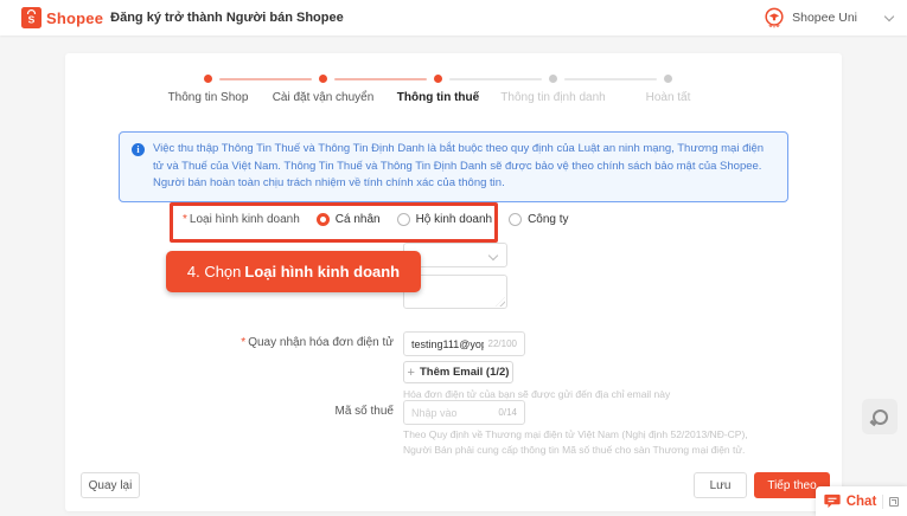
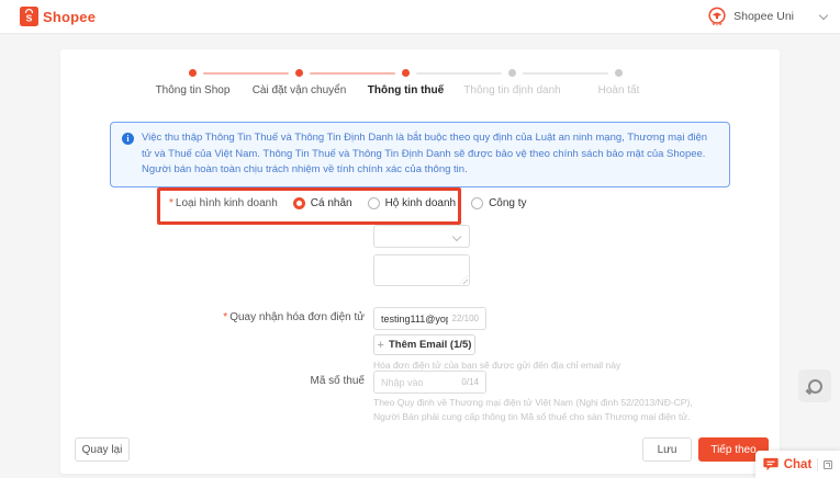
  S
  Shopee
- Đăng ký trở thành Người bán Shopee
  Shopee Uni
  Thông tin Shop
  Cài đặt vận chuyển
  Thông tin thuế
  Thông tin định danh
  Hoàn tất
  i
  Việc thu thập Thông Tin Thuế và Thông Tin Định Danh là bắt buộc theo quy định của Luật an ninh mạng, Thương mại điện tử và Thuế của Việt Nam. Thông Tin Thuế và Thông Tin Định Danh sẽ được bảo vệ theo chính sách bảo mật của Shopee. Người bán hoàn toàn chịu trách nhiệm về tính chính xác của thông tin.
  * Loại hình kinh doanh
  Cá nhân
  Hộ kinh doanh
  Công ty
- 4. Chọn
- Loại hình kinh doanh
  * Quay nhận hóa đơn điện tử
  22/100
  +
- Thêm Email (1/2)
+ Thêm Email (1/5)
  Hóa đơn điện tử của bạn sẽ được gửi đến địa chỉ email này
  Mã số thuế
  Nhập vào
  0/14
  Theo Quy định về Thương mại điện tử Việt Nam (Nghị định 52/2013/NĐ-CP), Người Bán phải cung cấp thông tin Mã số thuế cho sàn Thương mại điện tử.
  Quay lại
  Lưu
  Tiếp theo
  Chat
